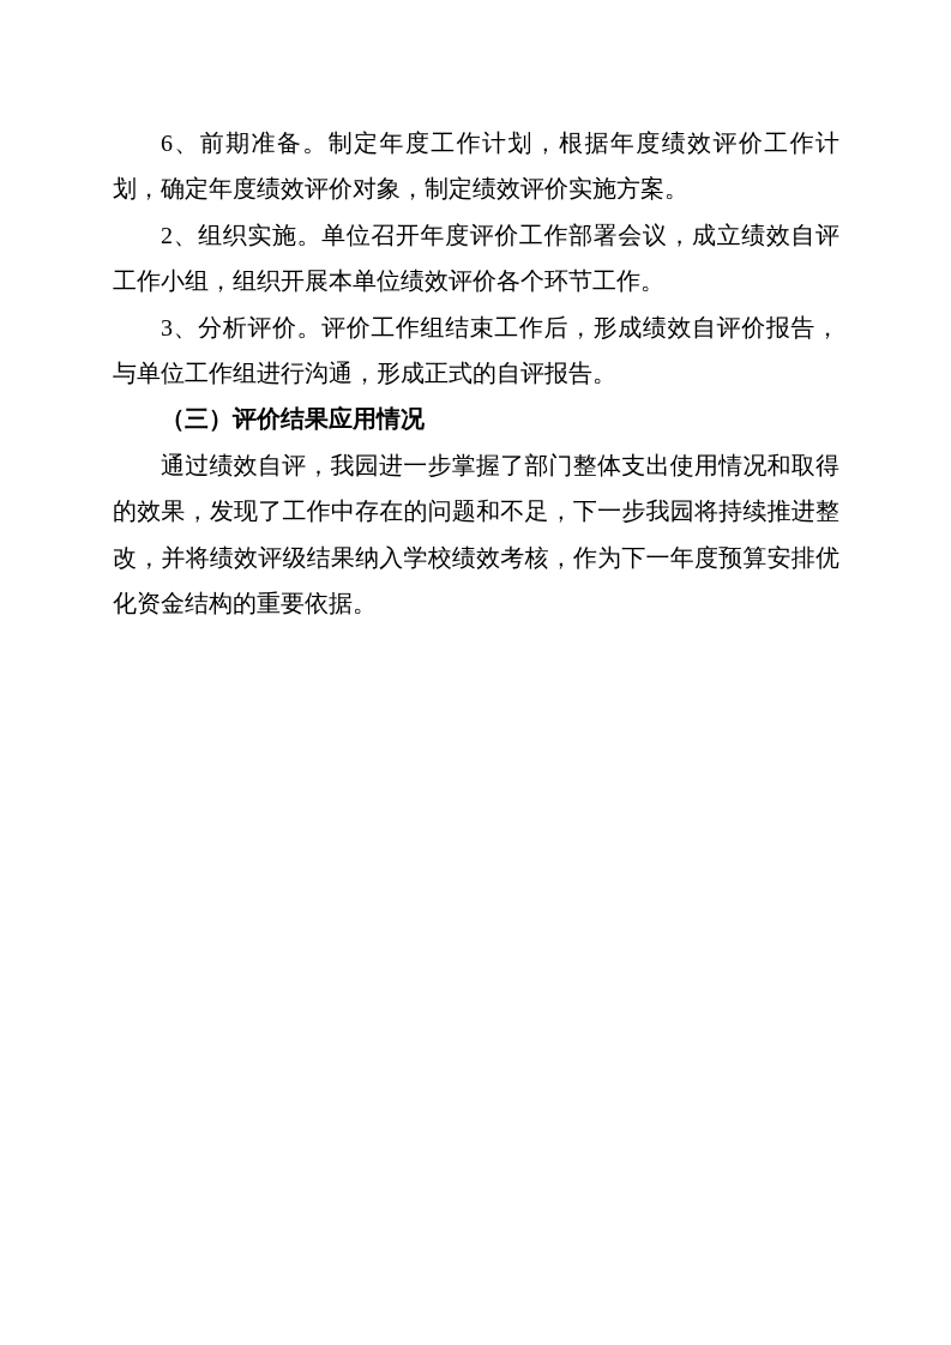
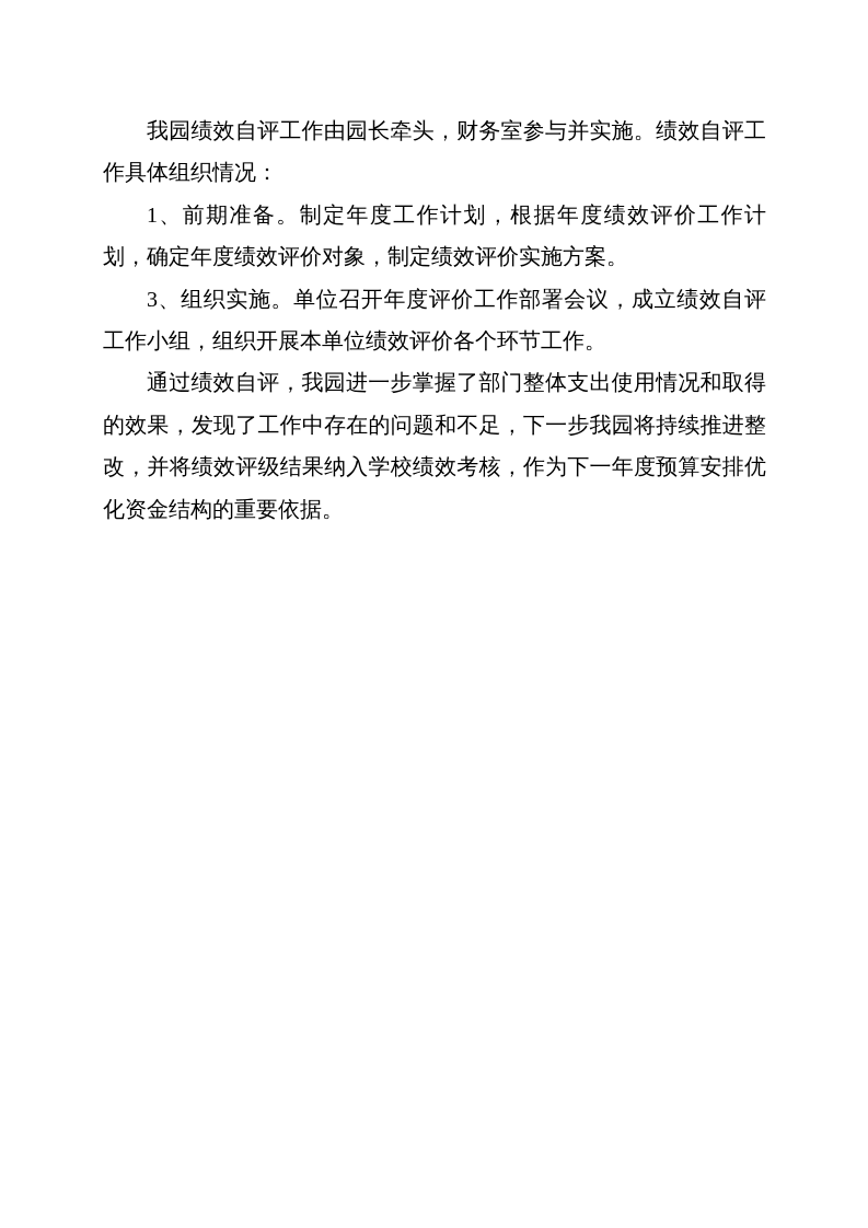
+ 我园绩效自评工作由园长牵头，财务室参与并实施。绩效自评工作具体组织情况：
- 6、前期准备。制定年度工作计划，根据年度绩效评价工作计划，确定年度绩效评价对象，制定绩效评价实施方案。
+ 1、前期准备。制定年度工作计划，根据年度绩效评价工作计划，确定年度绩效评价对象，制定绩效评价实施方案。
- 2、组织实施。单位召开年度评价工作部署会议，成立绩效自评工作小组，组织开展本单位绩效评价各个环节工作。
+ 3、组织实施。单位召开年度评价工作部署会议，成立绩效自评工作小组，组织开展本单位绩效评价各个环节工作。
- 3、分析评价。评价工作组结束工作后，形成绩效自评价报告，与单位工作组进行沟通，形成正式的自评报告。
- （三）评价结果应用情况
  通过绩效自评，我园进一步掌握了部门整体支出使用情况和取得的效果，发现了工作中存在的问题和不足，下一步我园将持续推进整改，并将绩效评级结果纳入学校绩效考核，作为下一年度预算安排优化资金结构的重要依据。
